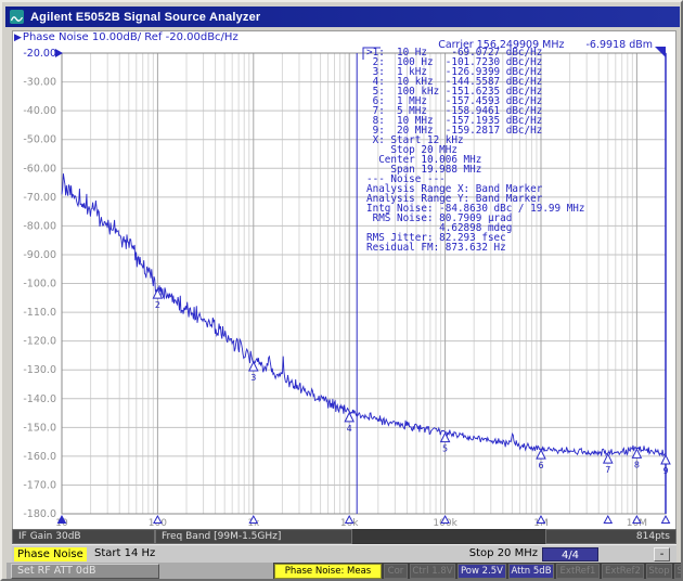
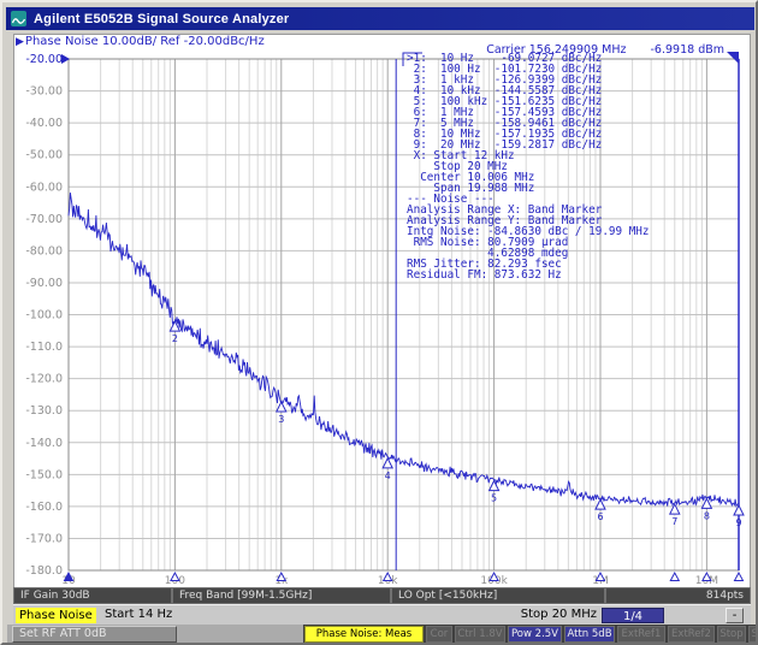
  Agilent E5052B Signal Source Analyzer
  -20.00
  -30.00
  -40.00
  -50.00
  -60.00
  -70.00
  -80.00
  -90.00
  -100.0
  -110.0
  -120.0
  -130.0
  -140.0
  -150.0
  -160.0
  -170.0
  -180.0
  2
  3
  4
  5
  6
  7
  8
  9
  ▶Phase Noise 10.00dB/ Ref -20.00dBc/Hz
  Carrier 156.249909 MHz -6.9918 dBm
  >1: 10 Hz -69.0727 dBc/Hz
  2: 100 Hz -101.7230 dBc/Hz
  3: 1 kHz -126.9399 dBc/Hz
  4: 10 kHz -144.5587 dBc/Hz
  5: 100 kHz -151.6235 dBc/Hz
  6: 1 MHz -157.4593 dBc/Hz
  7: 5 MHz -158.9461 dBc/Hz
  8: 10 MHz -157.1935 dBc/Hz
  9: 20 MHz -159.2817 dBc/Hz
  X: Start 12 kHz
  Stop 20 MHz
  Center 10.006 MHz
  Span 19.988 MHz
  --- Noise ---
  Analysis Range X: Band Marker
  Analysis Range Y: Band Marker
  Intg Noise: -84.8630 dBc / 19.99 MHz
  RMS Noise: 80.7909 µrad
  4.62898 mdeg
  RMS Jitter: 82.293 fsec
  Residual FM: 873.632 Hz
  IF Gain 30dB
  Freq Band [99M-1.5GHz]
+ LO Opt [<150kHz]
  814pts
  Phase Noise
  Start 14 Hz
  Stop 20 MHz
- 4/4
+ 1/4
  -
  Set RF ATT 0dB
  Phase Noise: Meas
  Cor
  Ctrl 1.8V
  Pow 2.5V
  Attn 5dB
  ExtRef1
  ExtRef2
  Stop
